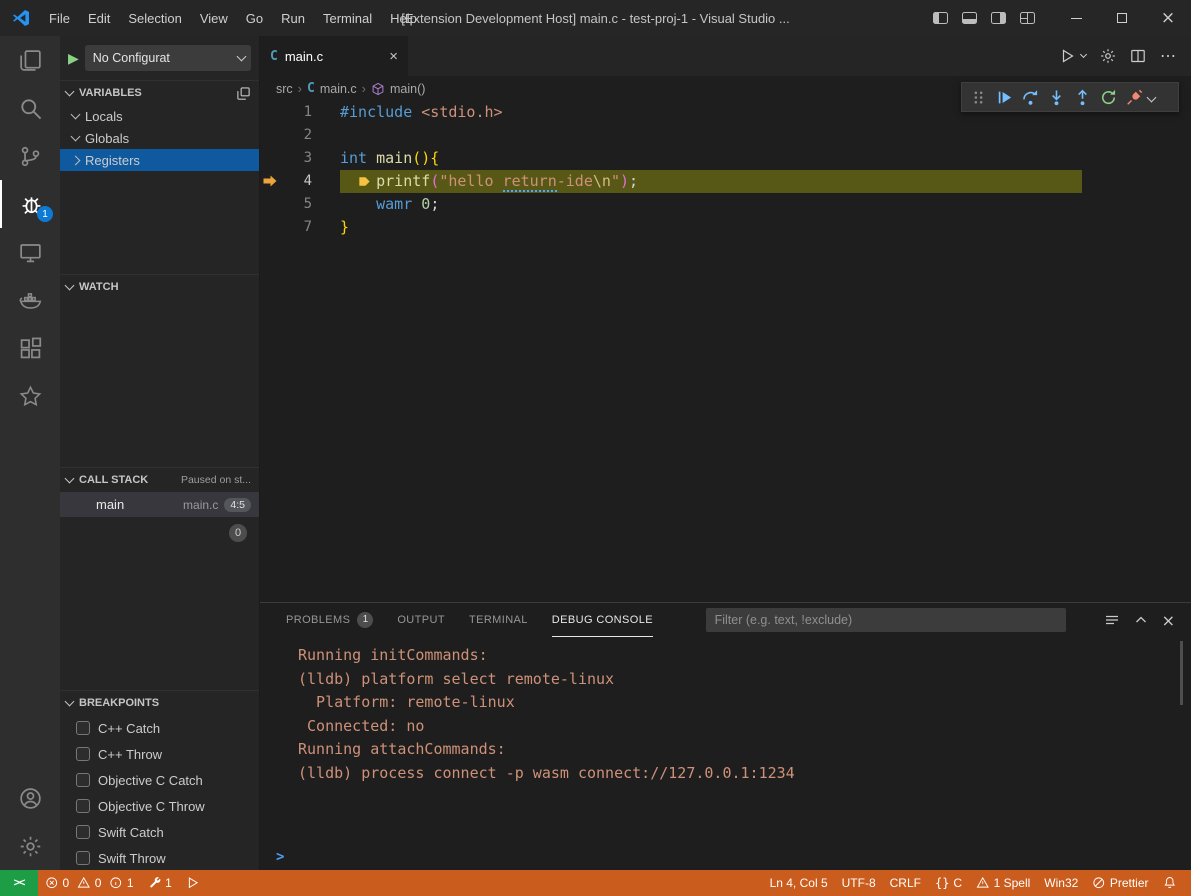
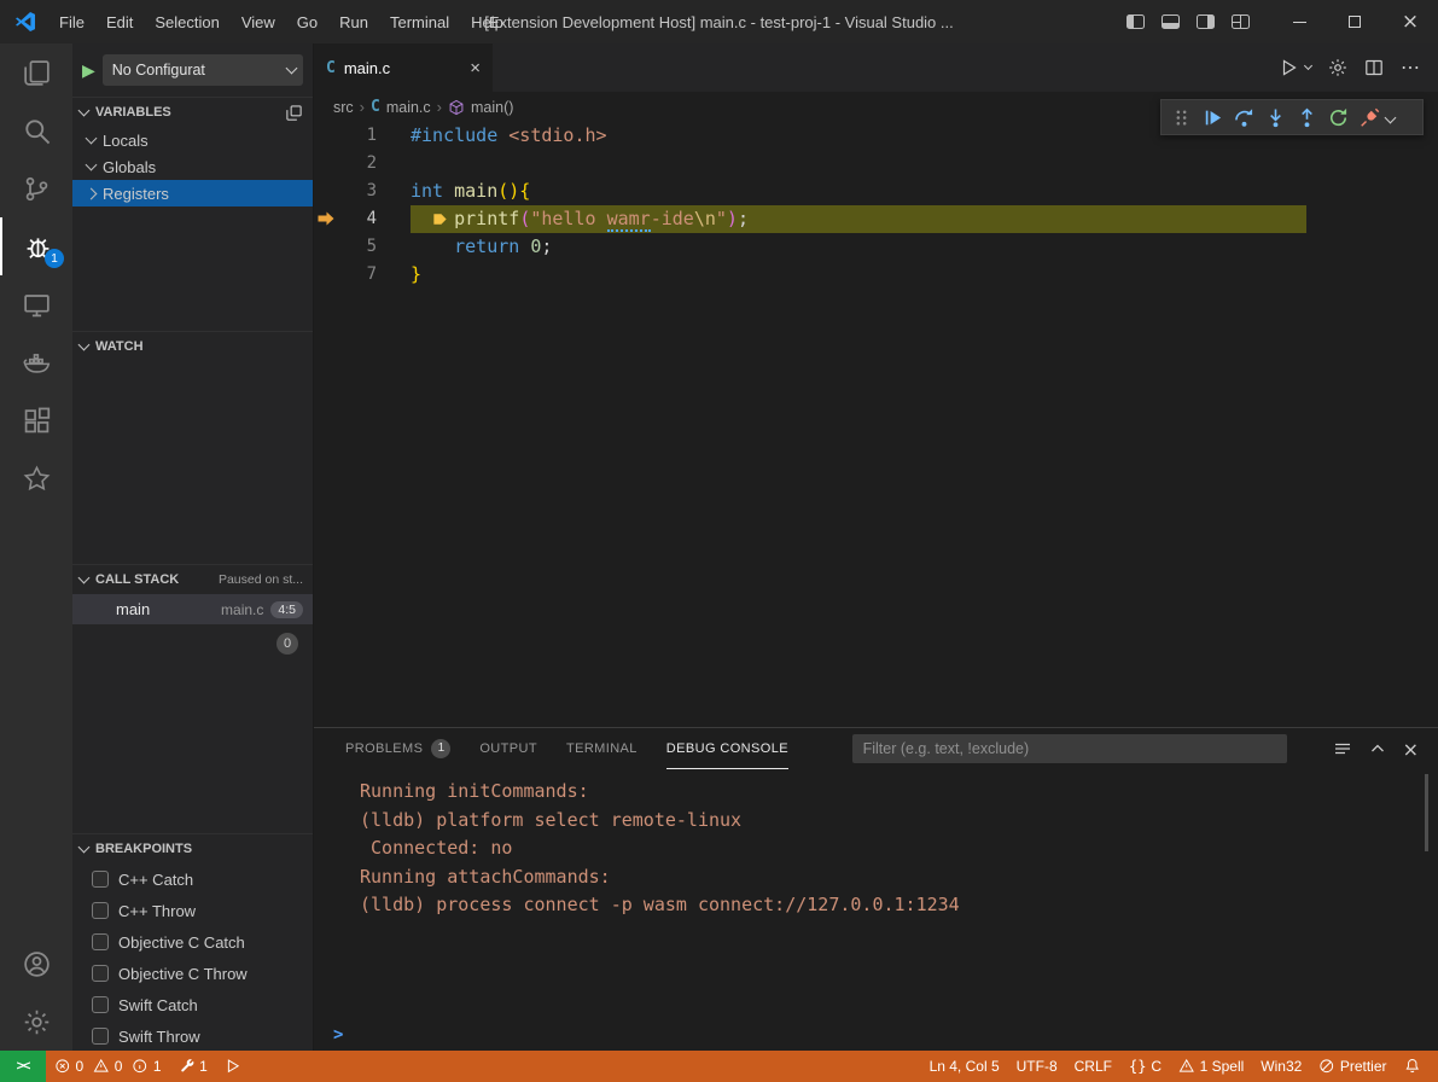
  File
  Edit
  Selection
  View
  Go
  Run
  Terminal
  Help
  [Extension Development Host] main.c - test-proj-1 - Visual Studio ...
  ×
  1
  ▶
  No Configurat
  VARIABLES
  Locals
  Globals
  Registers
  WATCH
  CALL STACK
  Paused on st...
  main
  main.c
  4:5
  0
  BREAKPOINTS
  C++ Catch
  C++ Throw
  Objective C Catch
  Objective C Throw
  Swift Catch
  Swift Throw
  C
  main.c
  ×
  ⋯
  src
  ›
  C
  main.c
  ›
  main()
  1
  #include <stdio.h>
  2
  3
  int main(){
  4
- printf("hello return-ide\n");
+ printf("hello wamr-ide\n");
  5
- wamr 0;
+ return 0;
  7
  }
  PROBLEMS
  1
  OUTPUT
  TERMINAL
  DEBUG CONSOLE
  Filter (e.g. text, !exclude)
  ×
  Running initCommands:
  (lldb) platform select remote-linux
- Platform: remote-linux
  Connected: no
  Running attachCommands:
  (lldb) process connect -p wasm connect://127.0.0.1:1234
  >
  ><
  0
  0
  1
  1
  Ln 4, Col 5
  UTF-8
  CRLF
  {}
  C
  1 Spell
  Win32
  Prettier
